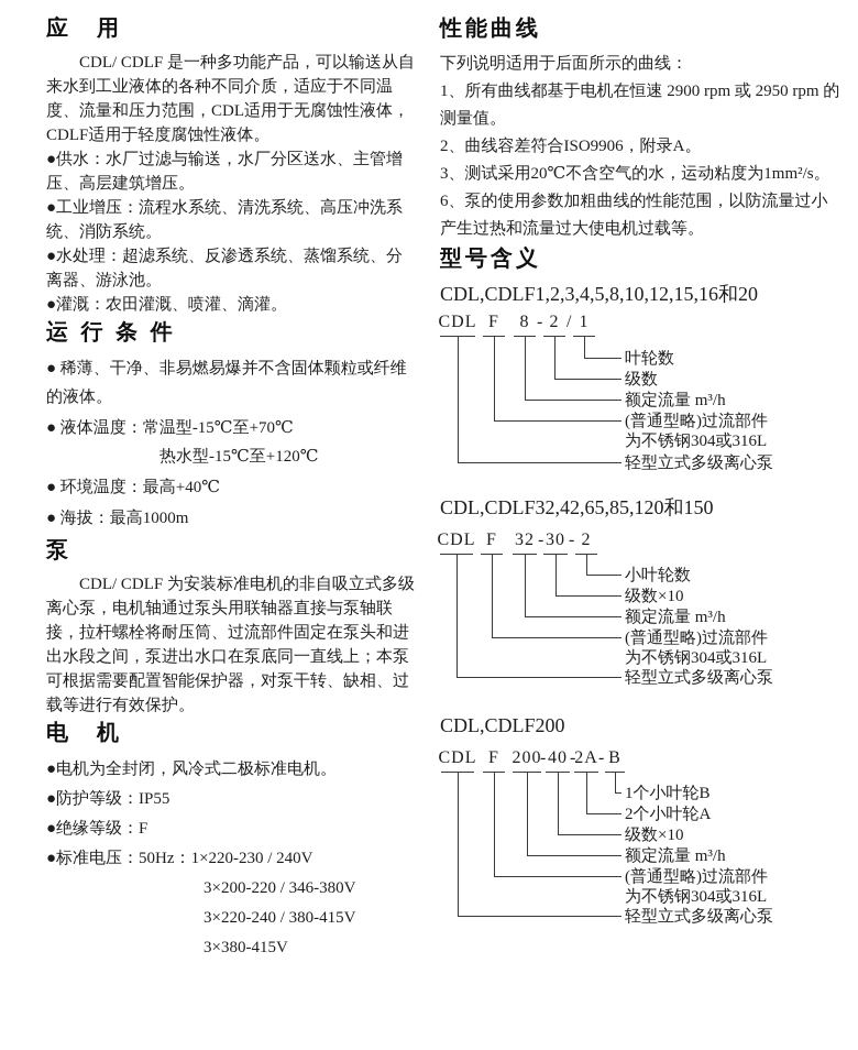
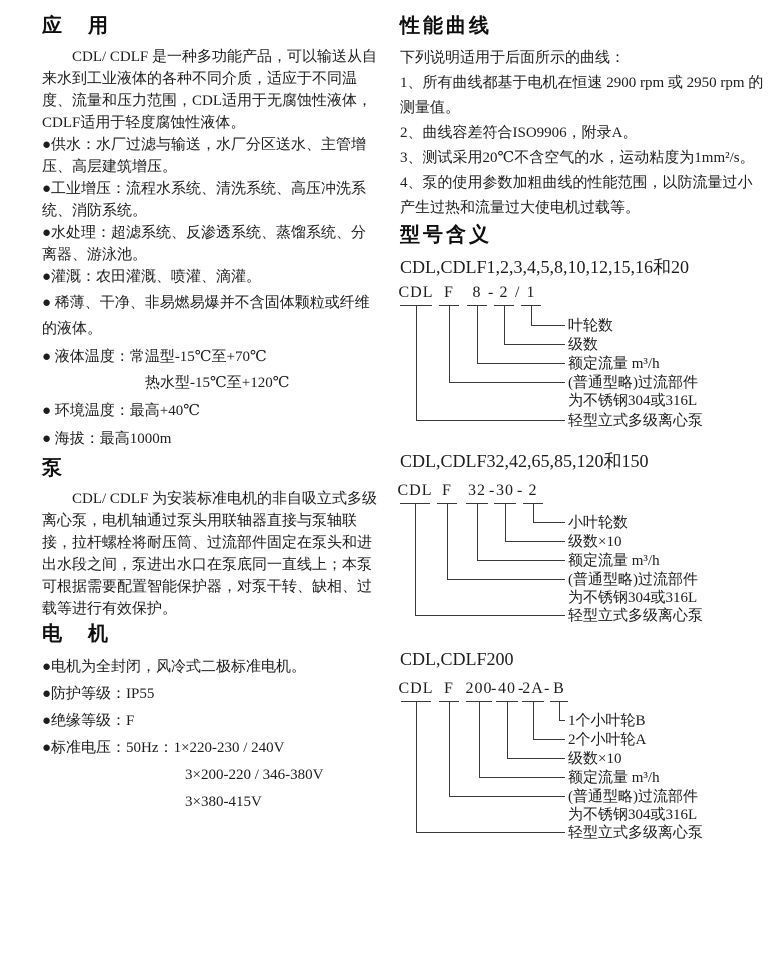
  应 用
  CDL/ CDLF 是一种多功能产品，可以输送从自来水到工业液体的各种不同介质，适应于不同温度、流量和压力范围，CDL适用于无腐蚀性液体，CDLF适用于轻度腐蚀性液体。
  ●供水：水厂过滤与输送，水厂分区送水、主管增压、高层建筑增压。
  ●工业增压：流程水系统、清洗系统、高压冲洗系统、消防系统。
  ●水处理：超滤系统、反渗透系统、蒸馏系统、分离器、游泳池。
  ●灌溉：农田灌溉、喷灌、滴灌。
- 运 行 条 件
  ● 稀薄、干净、非易燃易爆并不含固体颗粒或纤维的液体。
  ● 液体温度：常温型-15℃至+70℃
  热水型-15℃至+120℃
  ● 环境温度：最高+40℃
  ● 海拔：最高1000m
  泵
  CDL/ CDLF 为安装标准电机的非自吸立式多级离心泵，电机轴通过泵头用联轴器直接与泵轴联接，拉杆螺栓将耐压筒、过流部件固定在泵头和进出水段之间，泵进出水口在泵底同一直线上；本泵可根据需要配置智能保护器，对泵干转、缺相、过载等进行有效保护。
  电 机
  ●电机为全封闭，风冷式二极标准电机。
  ●防护等级：IP55
  ●绝缘等级：F
  ●标准电压：50Hz：1×220-230 / 240V
  3×200-220 / 346-380V
- 3×220-240 / 380-415V
  3×380-415V
  性能曲线
  下列说明适用于后面所示的曲线：
  1、所有曲线都基于电机在恒速 2900 rpm 或 2950 rpm 的测量值。
  2、曲线容差符合ISO9906，附录A。
  3、测试采用20℃不含空气的水，运动粘度为1mm²/s。
- 6、泵的使用参数加粗曲线的性能范围，以防流量过小产生过热和流量过大使电机过载等。
+ 4、泵的使用参数加粗曲线的性能范围，以防流量过小产生过热和流量过大使电机过载等。
  型号含义
  CDL,CDLF1,2,3,4,5,8,10,12,15,16和20
  CDL
  F
  8
  -
  2
  /
  1
  叶轮数
  级数
  额定流量 m³/h
  (普通型略)过流部件
  为不锈钢304或316L
  轻型立式多级离心泵
  CDL,CDLF32,42,65,85,120和150
  CDL
  F
  32
  -
  30
  -
  2
  小叶轮数
  级数×10
  额定流量 m³/h
  (普通型略)过流部件
  为不锈钢304或316L
  轻型立式多级离心泵
  CDL,CDLF200
  CDL
  F
  200
  -
  40
  -
  2A
  -
  B
  1个小叶轮B
  2个小叶轮A
  级数×10
  额定流量 m³/h
  (普通型略)过流部件
  为不锈钢304或316L
  轻型立式多级离心泵
